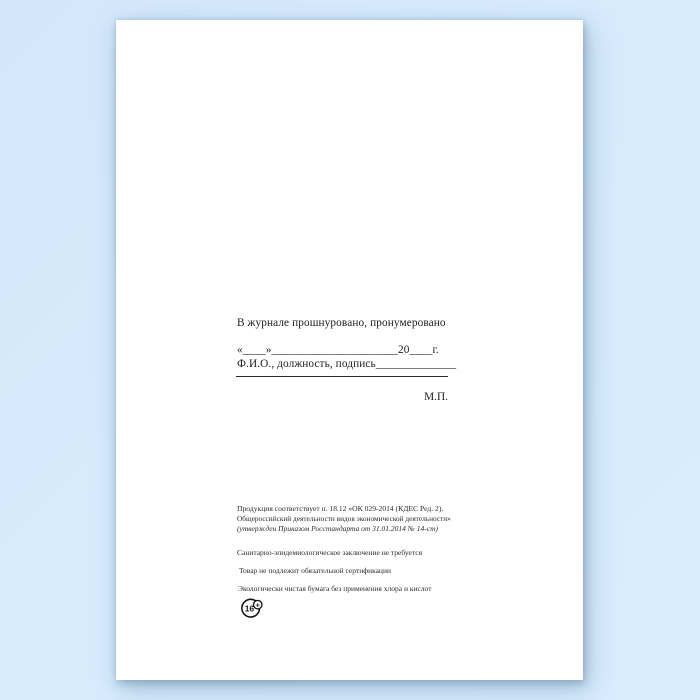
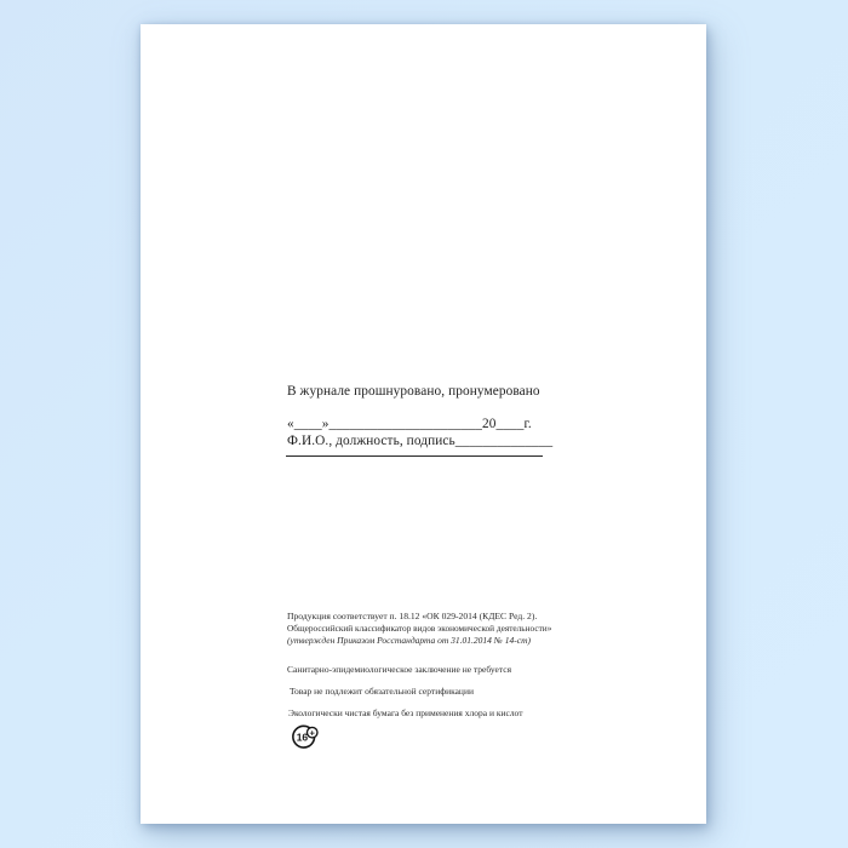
  В журнале прошнуровано, пронумеровано
  «____»______________________20____г.
  Ф.И.О., должность, подпись______________
- М.П.
  Продукция соответствует п. 18.12 «ОК 029-2014 (КДЕС Ред. 2).
- Общероссийский деятельности видов экономической деятельности»
+ Общероссийский классификатор видов экономической деятельности»
  (утвержден Приказом Росстандарта от 31.01.2014 № 14-ст)
  Санитарно-эпидемиологическое заключение не требуется
  Товар не подлежит обязательной сертификации
  Экологически чистая бумага без применения хлора и кислот
  16
  +
